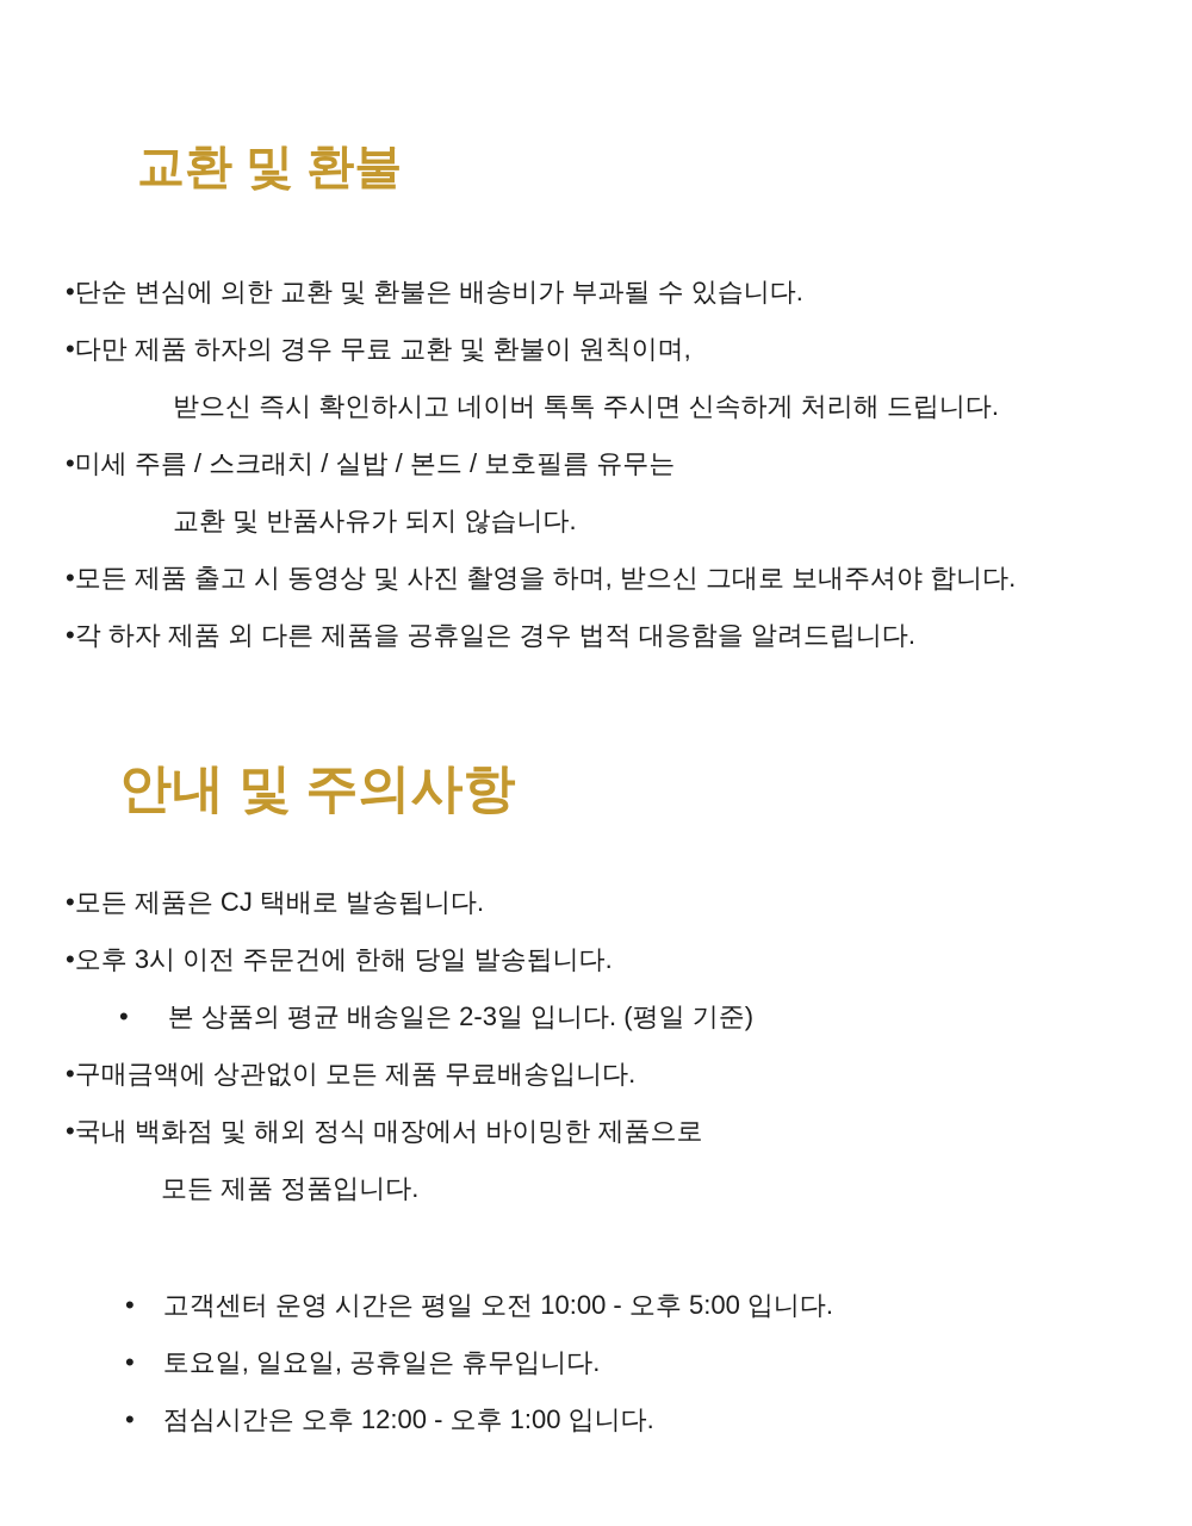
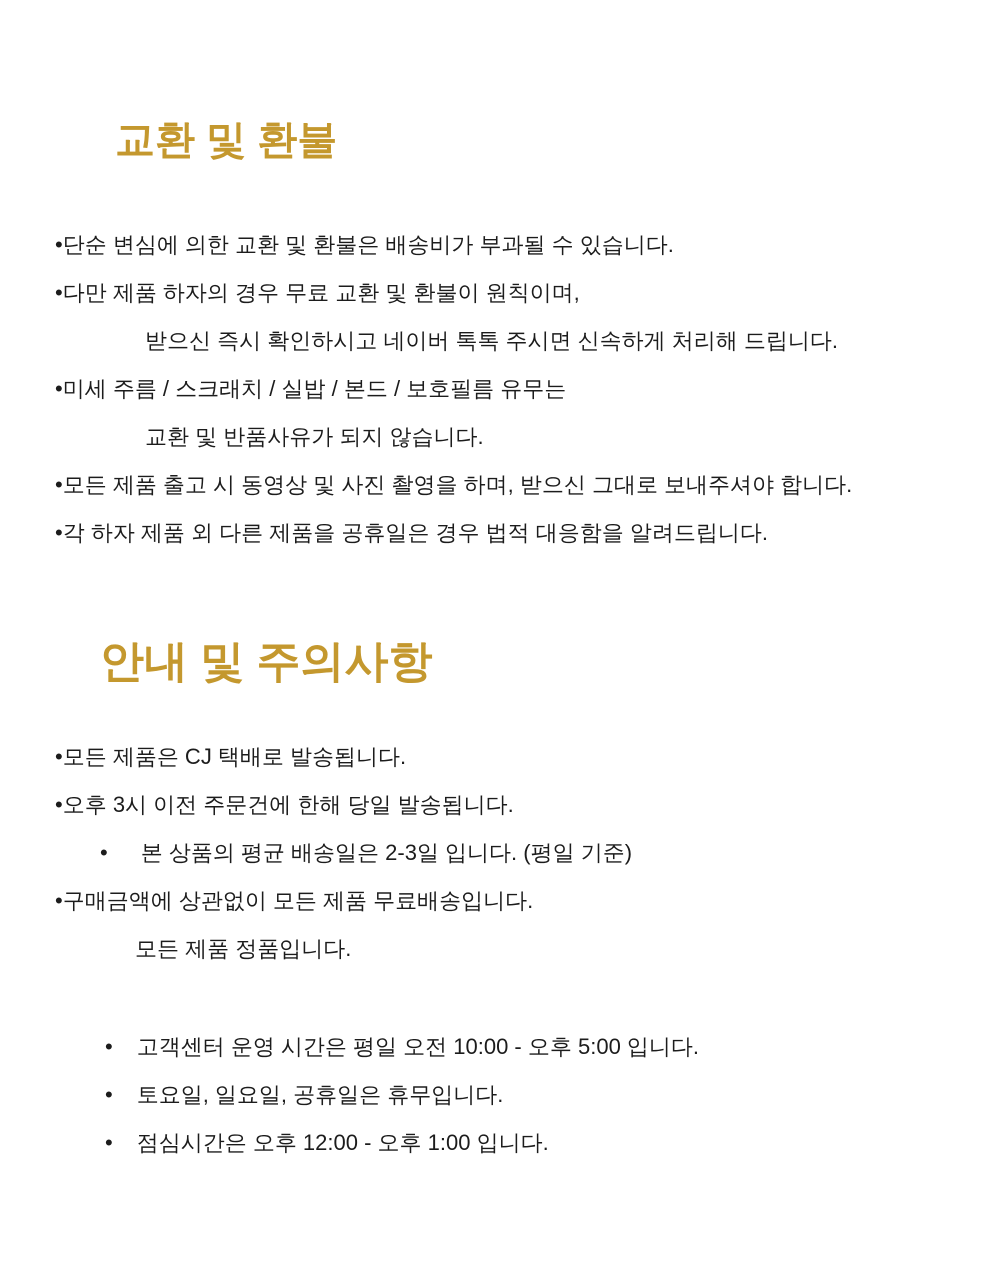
  교환 및 환불
  •단순 변심에 의한 교환 및 환불은 배송비가 부과될 수 있습니다.
  •다만 제품 하자의 경우 무료 교환 및 환불이 원칙이며,
  받으신 즉시 확인하시고 네이버 톡톡 주시면 신속하게 처리해 드립니다.
  •미세 주름 / 스크래치 / 실밥 / 본드 / 보호필름 유무는
  교환 및 반품사유가 되지 않습니다.
  •모든 제품 출고 시 동영상 및 사진 촬영을 하며, 받으신 그대로 보내주셔야 합니다.
  •각 하자 제품 외 다른 제품을 공휴일은 경우 법적 대응함을 알려드립니다.
  안내 및 주의사항
  •모든 제품은 CJ 택배로 발송됩니다.
  •오후 3시 이전 주문건에 한해 당일 발송됩니다.
  • 본 상품의 평균 배송일은 2-3일 입니다. (평일 기준)
  •구매금액에 상관없이 모든 제품 무료배송입니다.
- •국내 백화점 및 해외 정식 매장에서 바이밍한 제품으로
  모든 제품 정품입니다.
  • 고객센터 운영 시간은 평일 오전 10:00 - 오후 5:00 입니다.
  • 토요일, 일요일, 공휴일은 휴무입니다.
  • 점심시간은 오후 12:00 - 오후 1:00 입니다.
